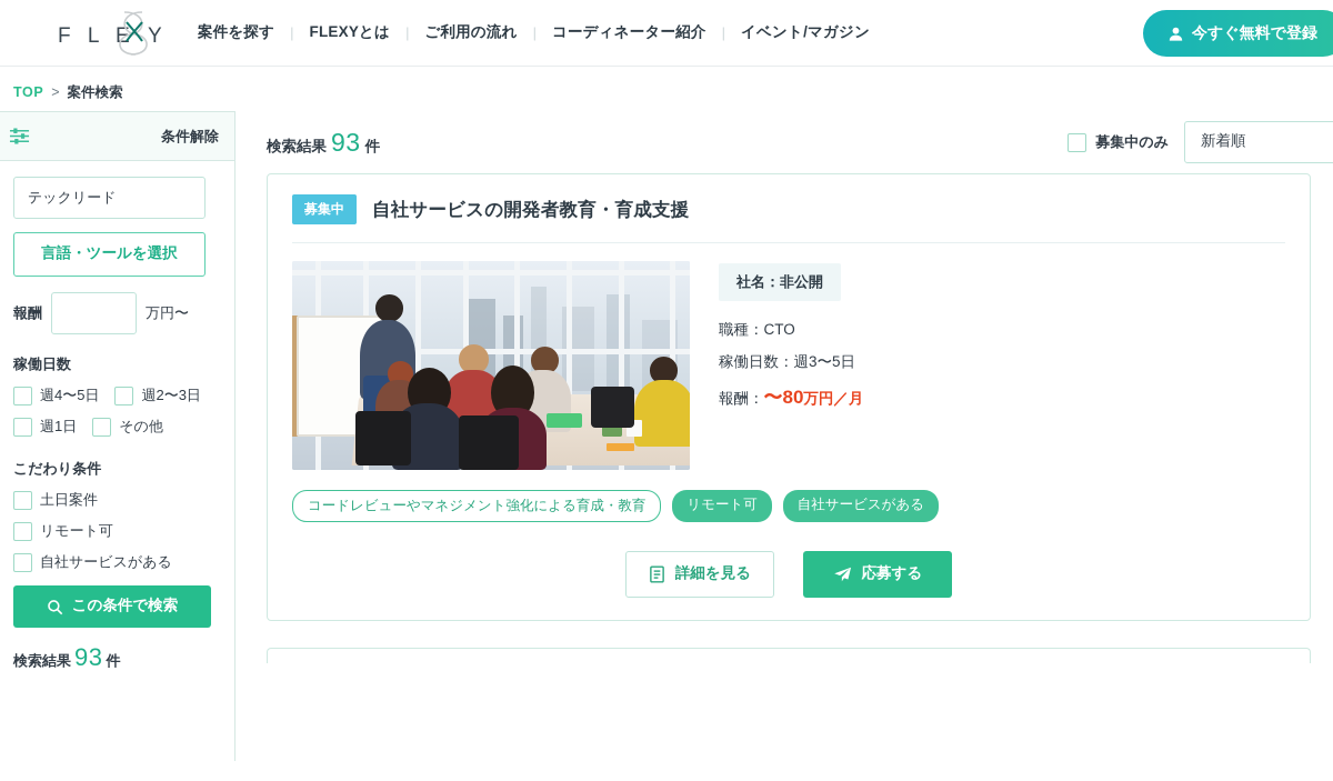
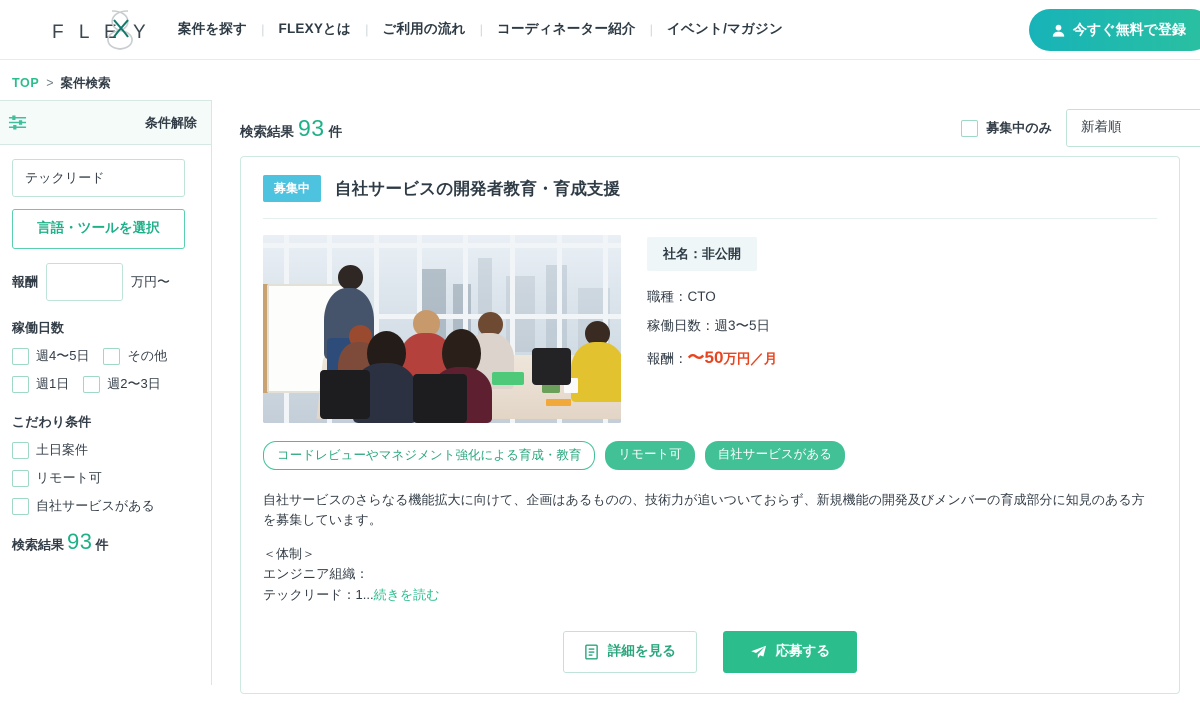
  Y
  案件を探す
  |
  FLEXYとは
  |
  ご利用の流れ
  |
  コーディネーター紹介
  |
  イベント/マガジン
  今すぐ無料で登録
  TOP
  >
  案件検索
  条件解除
  テックリード
  言語・ツールを選択
  報酬
  万円〜
  稼働日数
  週4〜5日
- 週2〜3日
+ その他
  週1日
- その他
+ 週2〜3日
  こだわり条件
  土日案件
  リモート可
  自社サービスがある
- この条件で検索
  検索結果
  93
  件
  検索結果
  93
  件
  募集中のみ
  新着順
  募集中
  自社サービスの開発者教育・育成支援
  社名：非公開
  職種：CTO
  稼働日数：週3〜5日
- 報酬：〜80万円／月
+ 報酬：〜50万円／月
  コードレビューやマネジメント強化による育成・教育
  リモート可
  自社サービスがある
+ 自社サービスのさらなる機能拡大に向けて、企画はあるものの、技術力が追いついておらず、新規機能の開発及びメンバーの育成部分に知見のある方を募集しています。
+ ＜体制＞
+ エンジニア組織：
+ テックリード：1...続きを読む
  詳細を見る
  応募する
